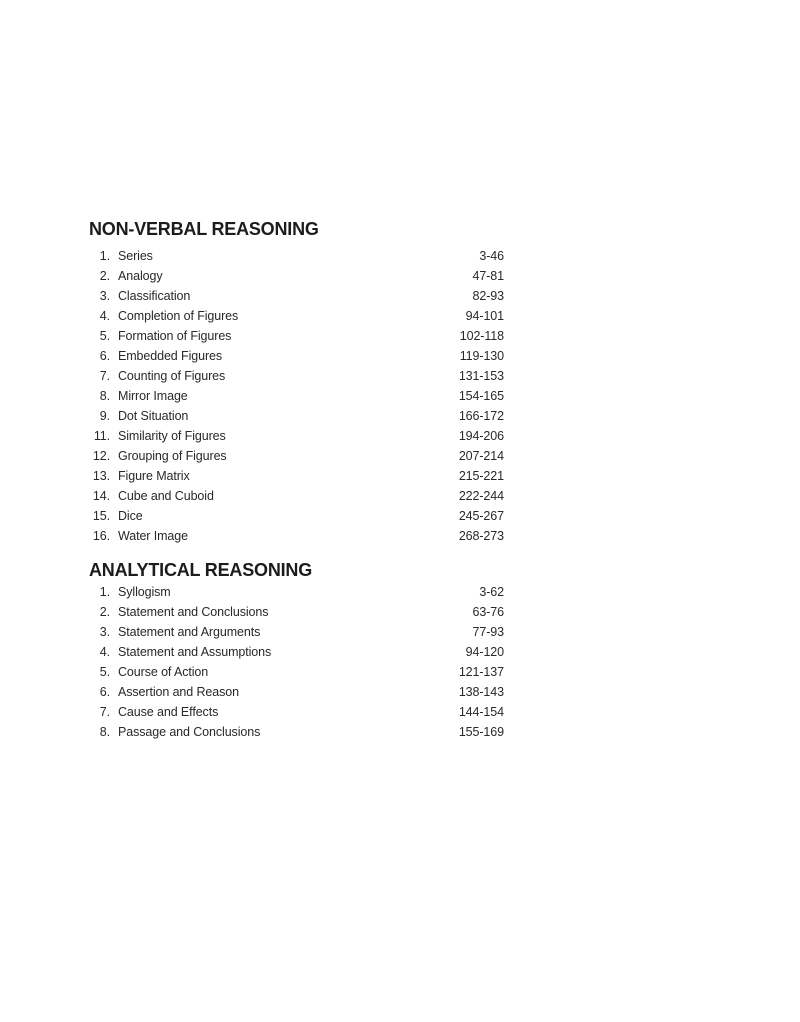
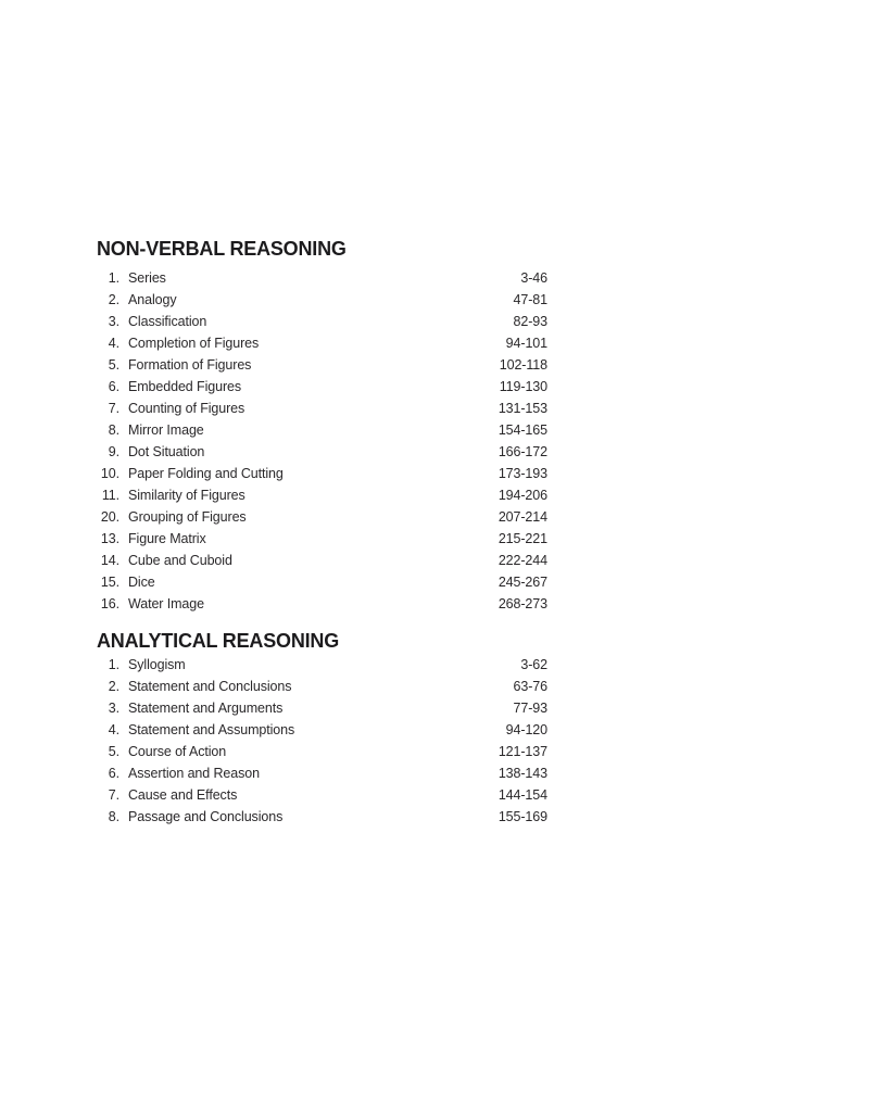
  NON-VERBAL REASONING
  1.
  Series
  3-46
  2.
  Analogy
  47-81
  3.
  Classification
  82-93
  4.
  Completion of Figures
  94-101
  5.
  Formation of Figures
  102-118
  6.
  Embedded Figures
  119-130
  7.
  Counting of Figures
  131-153
  8.
  Mirror Image
  154-165
  9.
  Dot Situation
  166-172
+ 10.
+ Paper Folding and Cutting
+ 173-193
  11.
  Similarity of Figures
  194-206
- 12.
+ 20.
  Grouping of Figures
  207-214
  13.
  Figure Matrix
  215-221
  14.
  Cube and Cuboid
  222-244
  15.
  Dice
  245-267
  16.
  Water Image
  268-273
  ANALYTICAL REASONING
  1.
  Syllogism
  3-62
  2.
  Statement and Conclusions
  63-76
  3.
  Statement and Arguments
  77-93
  4.
  Statement and Assumptions
  94-120
  5.
  Course of Action
  121-137
  6.
  Assertion and Reason
  138-143
  7.
  Cause and Effects
  144-154
  8.
  Passage and Conclusions
  155-169
